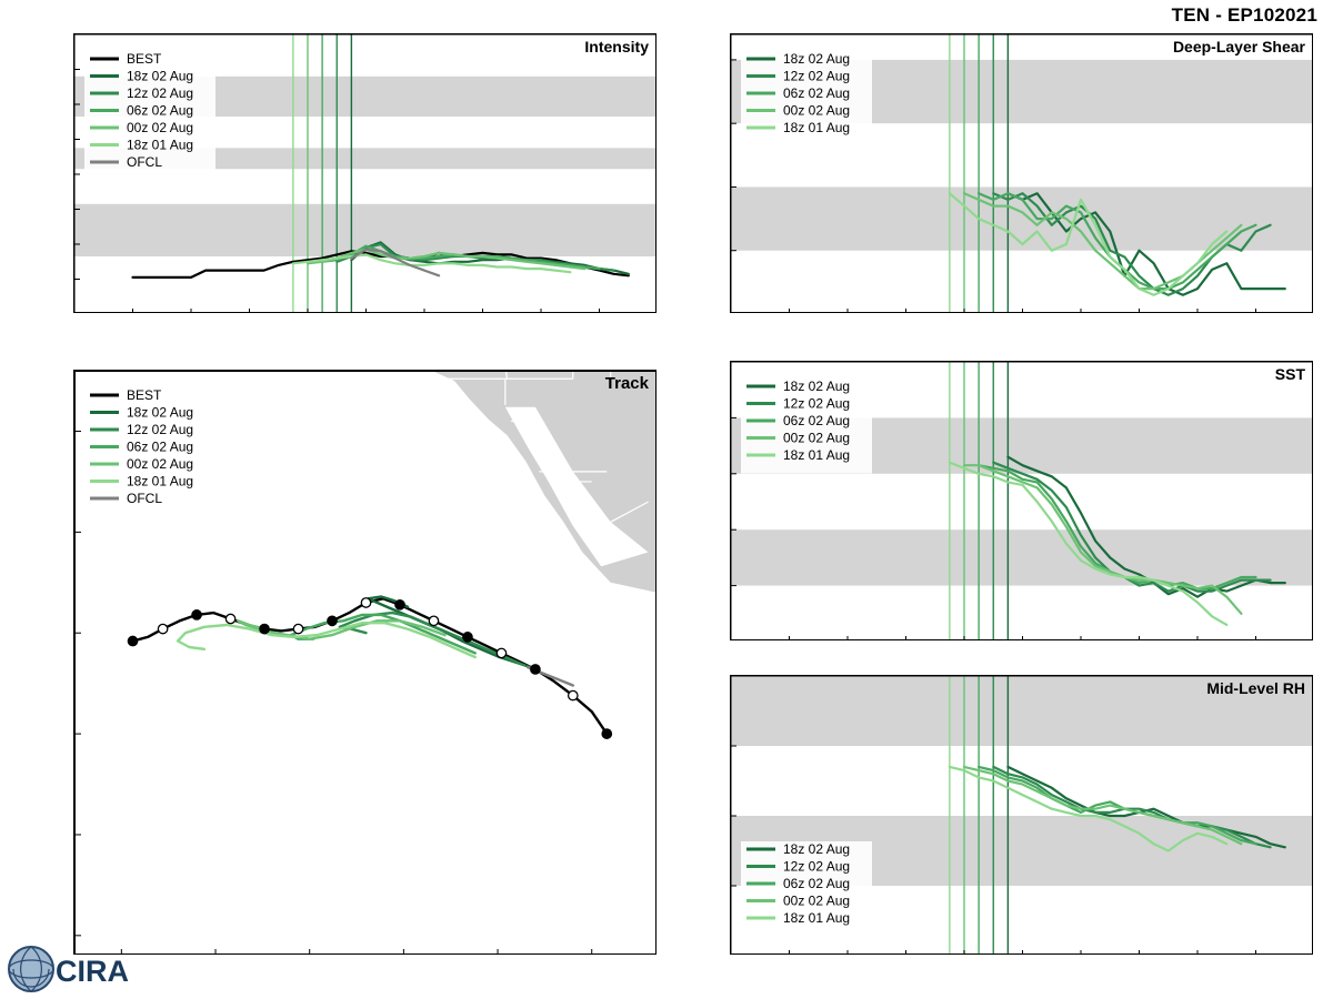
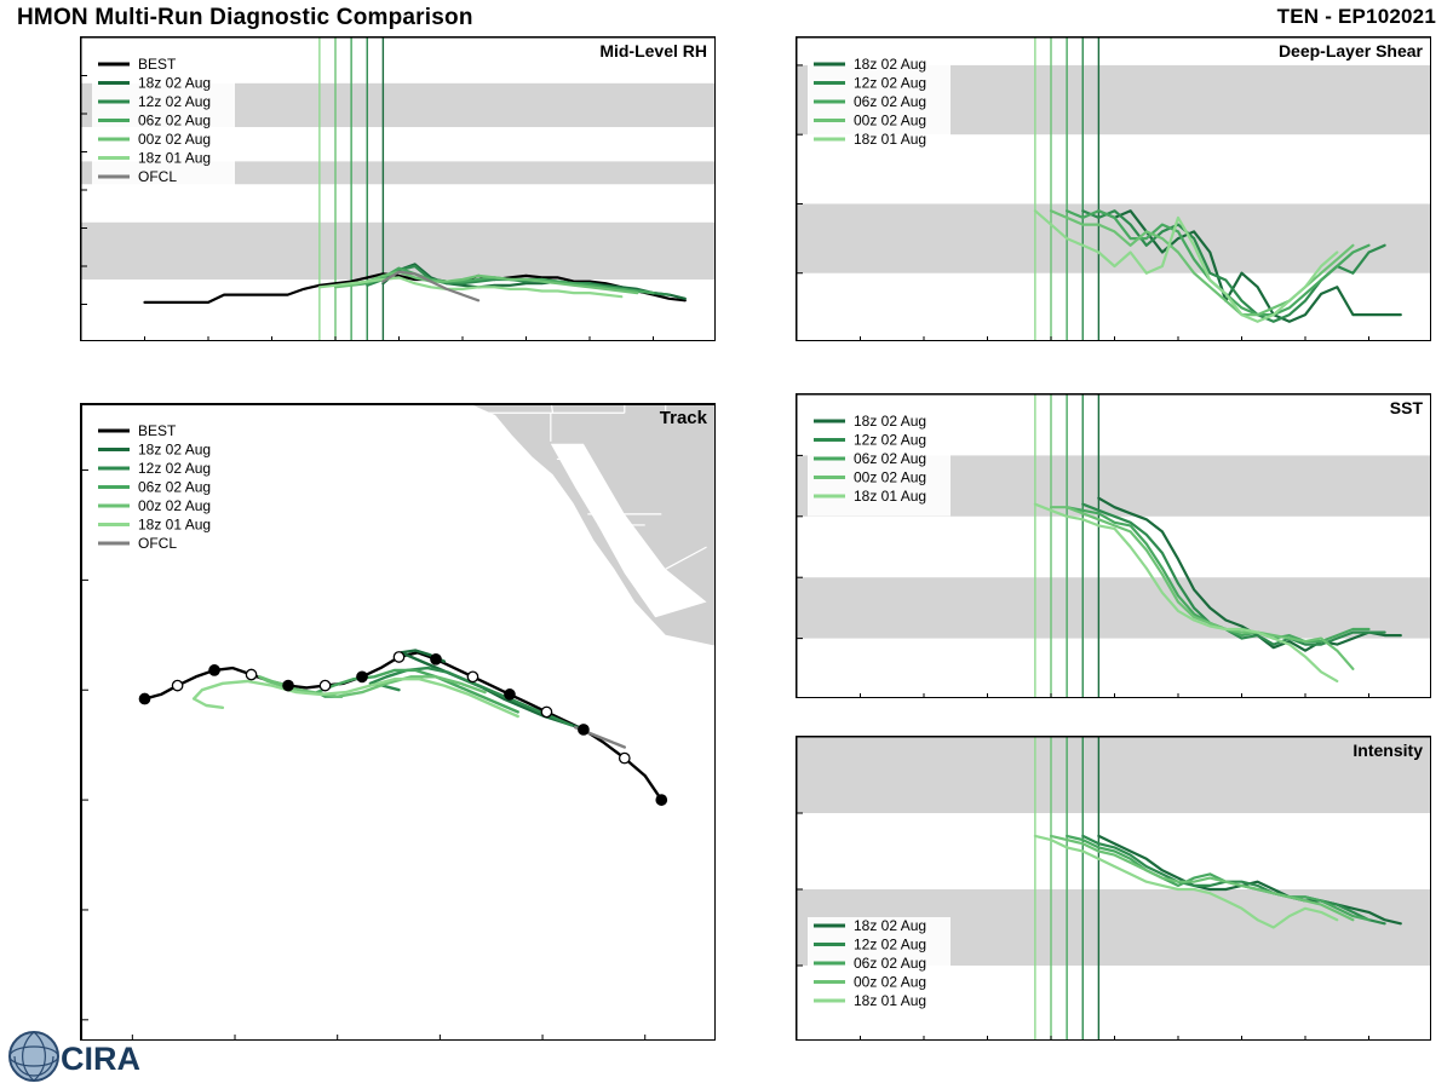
+ HMON Multi-Run Diagnostic Comparison
  TEN - EP102021
  BEST
  18z 02 Aug
  12z 02 Aug
  06z 02 Aug
  00z 02 Aug
  18z 01 Aug
  OFCL
- Intensity
+ Mid-Level RH
  BEST
  18z 02 Aug
  12z 02 Aug
  06z 02 Aug
  00z 02 Aug
  18z 01 Aug
  OFCL
  Track
  18z 02 Aug
  12z 02 Aug
  06z 02 Aug
  00z 02 Aug
  18z 01 Aug
  Deep-Layer Shear
  18z 02 Aug
  12z 02 Aug
  06z 02 Aug
  00z 02 Aug
  18z 01 Aug
  SST
  18z 02 Aug
  12z 02 Aug
  06z 02 Aug
  00z 02 Aug
  18z 01 Aug
- Mid-Level RH
+ Intensity
  CIRA
